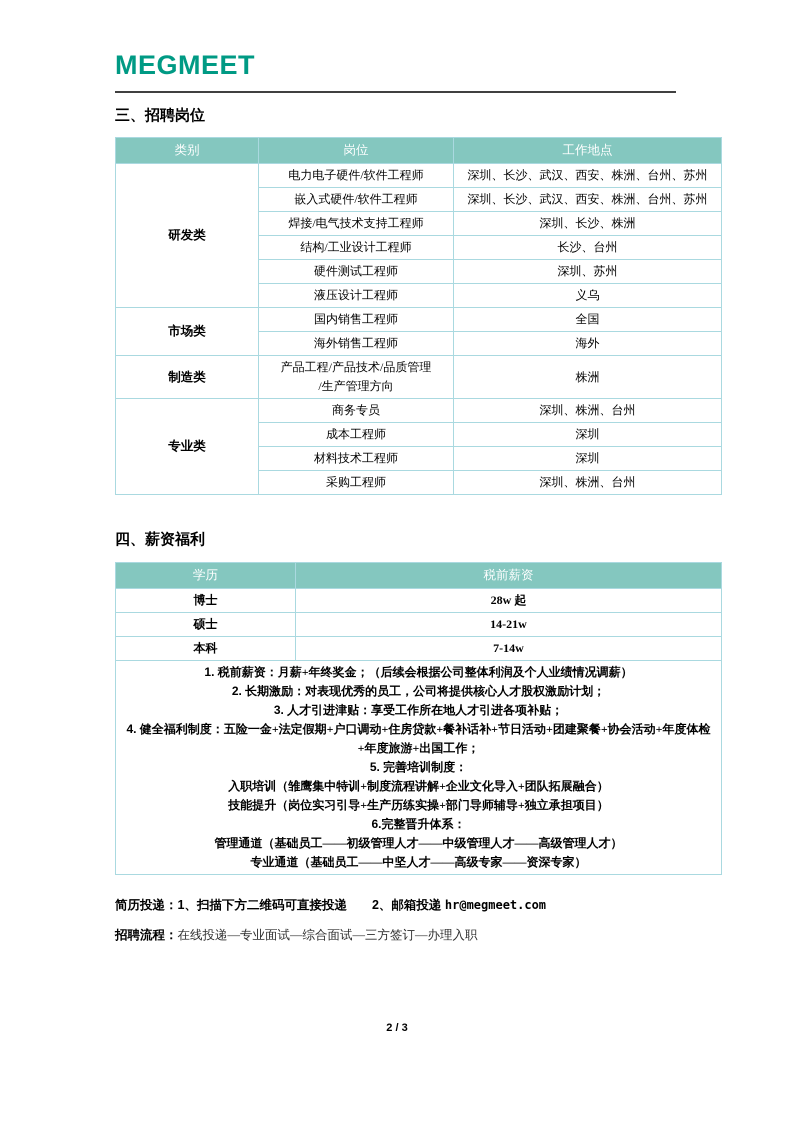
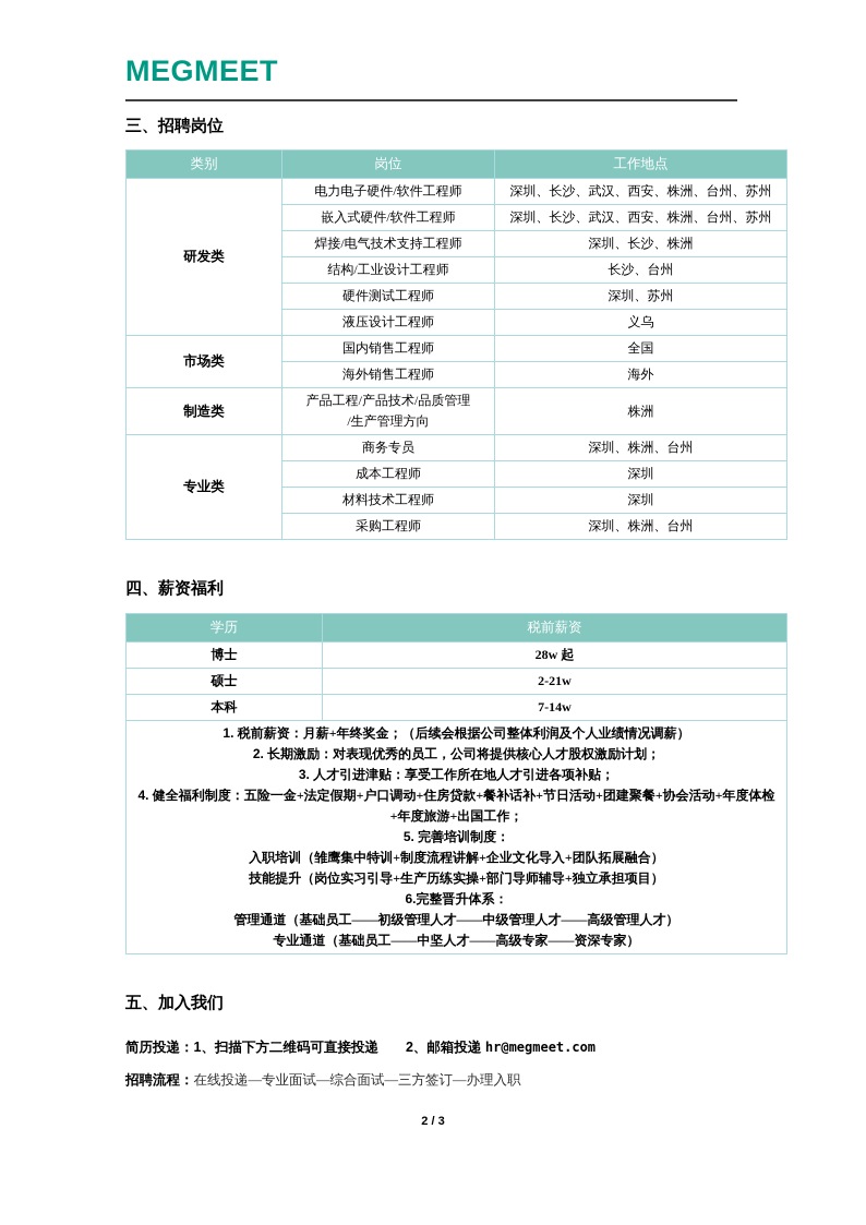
  MEGMEET
  三、招聘岗位
  类别	岗位	工作地点
  研发类	电力电子硬件/软件工程师	深圳、长沙、武汉、西安、株洲、台州、苏州
  嵌入式硬件/软件工程师	深圳、长沙、武汉、西安、株洲、台州、苏州
  焊接/电气技术支持工程师	深圳、长沙、株洲
  结构/工业设计工程师	长沙、台州
  硬件测试工程师	深圳、苏州
  液压设计工程师	义乌
  市场类	国内销售工程师	全国
  海外销售工程师	海外
  制造类	产品工程/产品技术/品质管理 /生产管理方向	株洲
  专业类	商务专员	深圳、株洲、台州
  成本工程师	深圳
  材料技术工程师	深圳
  采购工程师	深圳、株洲、台州
  四、薪资福利
  学历	税前薪资
  博士	28w 起
- 硕士	14-21w
+ 硕士	2-21w
  本科	7-14w
  1. 税前薪资：月薪+年终奖金；（后续会根据公司整体利润及个人业绩情况调薪） 2. 长期激励：对表现优秀的员工，公司将提供核心人才股权激励计划； 3. 人才引进津贴：享受工作所在地人才引进各项补贴； 4. 健全福利制度：五险一金+法定假期+户口调动+住房贷款+餐补话补+节日活动+团建聚餐+协会活动+年度体检+年度旅游+出国工作； 5. 完善培训制度： 入职培训（雏鹰集中特训+制度流程讲解+企业文化导入+团队拓展融合） 技能提升（岗位实习引导+生产历练实操+部门导师辅导+独立承担项目） 6.完整晋升体系： 管理通道（基础员工——初级管理人才——中级管理人才——高级管理人才） 专业通道（基础员工——中坚人才——高级专家——资深专家）
+ 五、加入我们
  简历投递：1、扫描下方二维码可直接投递 2、邮箱投递 hr@megmeet.com
  招聘流程：在线投递—专业面试—综合面试—三方签订—办理入职
  2 / 3
